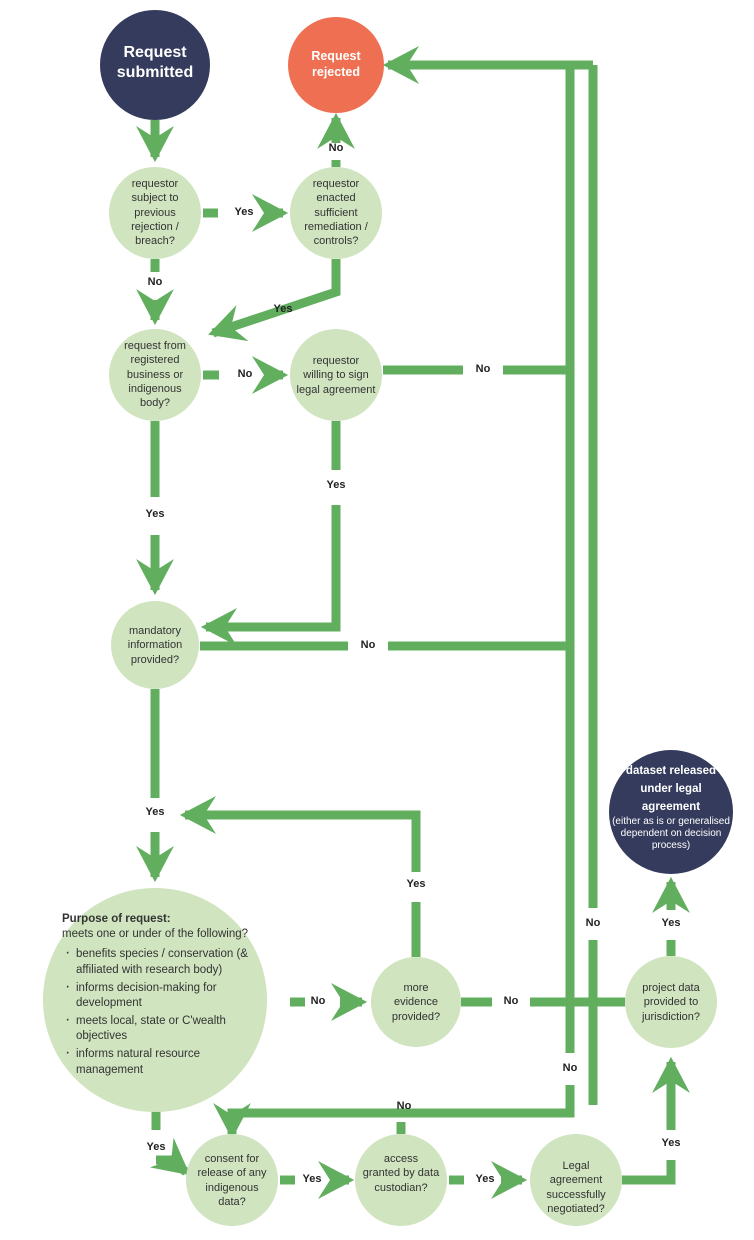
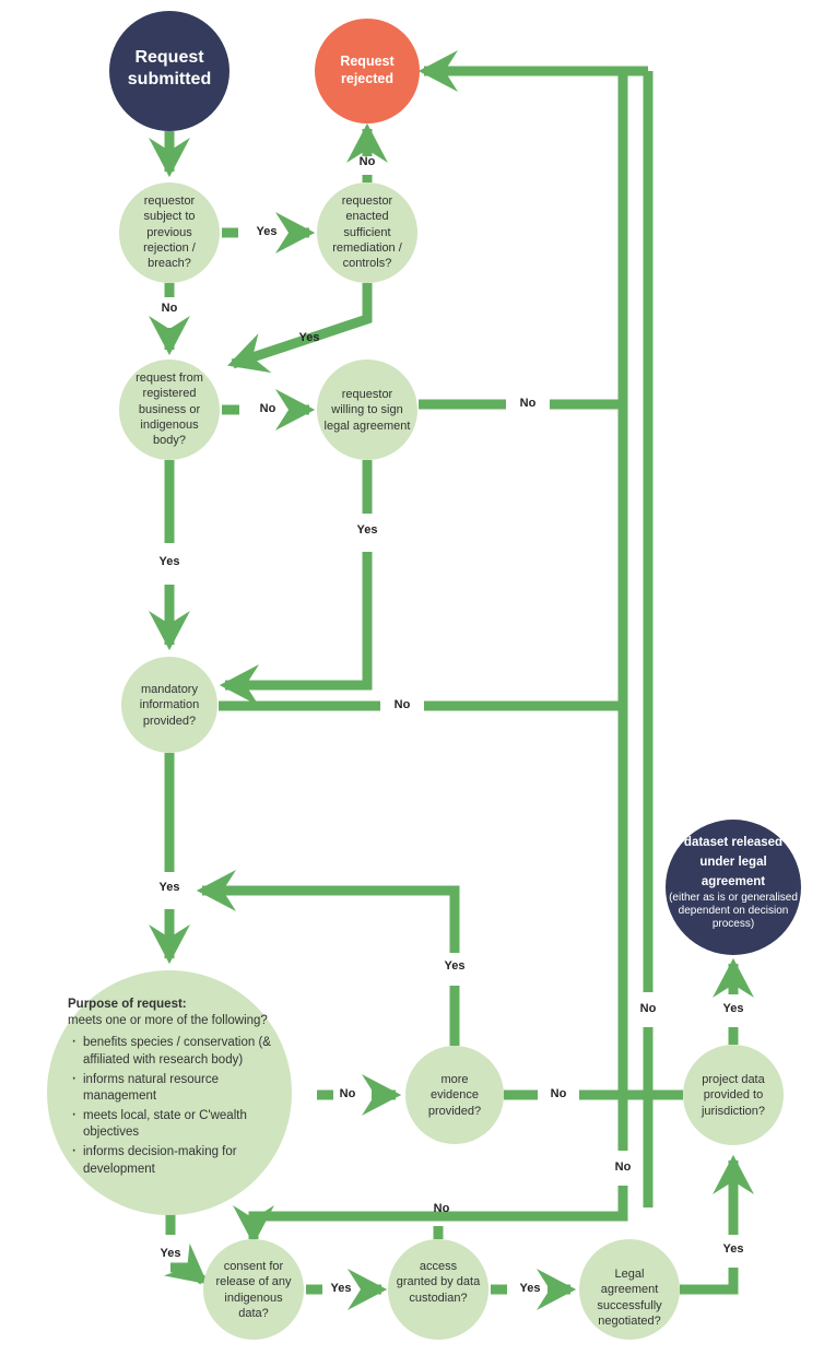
  Request
  submitted
  Request
  rejected
  requestor
  subject to
  previous
  rejection /
  breach?
  requestor
  enacted
  sufficient
  remediation /
  controls?
  request from
  registered
  business or
  indigenous
  body?
  requestor
  willing to sign
  legal agreement
  mandatory
  information
  provided?
  more
  evidence
  provided?
  project data
  provided to
  jurisdiction?
  consent for
  release of any
  indigenous
  data?
  access
  granted by data
  custodian?
  Legal
  agreement
  successfully
  negotiated?
  dataset released under legal agreement
  (either as is or generalised dependent on decision process)
  Purpose of request:
- meets one or under of the following?
+ meets one or more of the following?
  benefits species / conservation (& affiliated with research body)
- informs decision-making for development
+ informs natural resource management
  meets local, state or C'wealth objectives
- informs natural resource management
+ informs decision-making for development
  Yes
  No
  No
  Yes
  No
  Yes
  No
  Yes
  No
  Yes
  Yes
  No
  No
  No
  Yes
  Yes
  Yes
  Yes
  No
  No
  Yes
